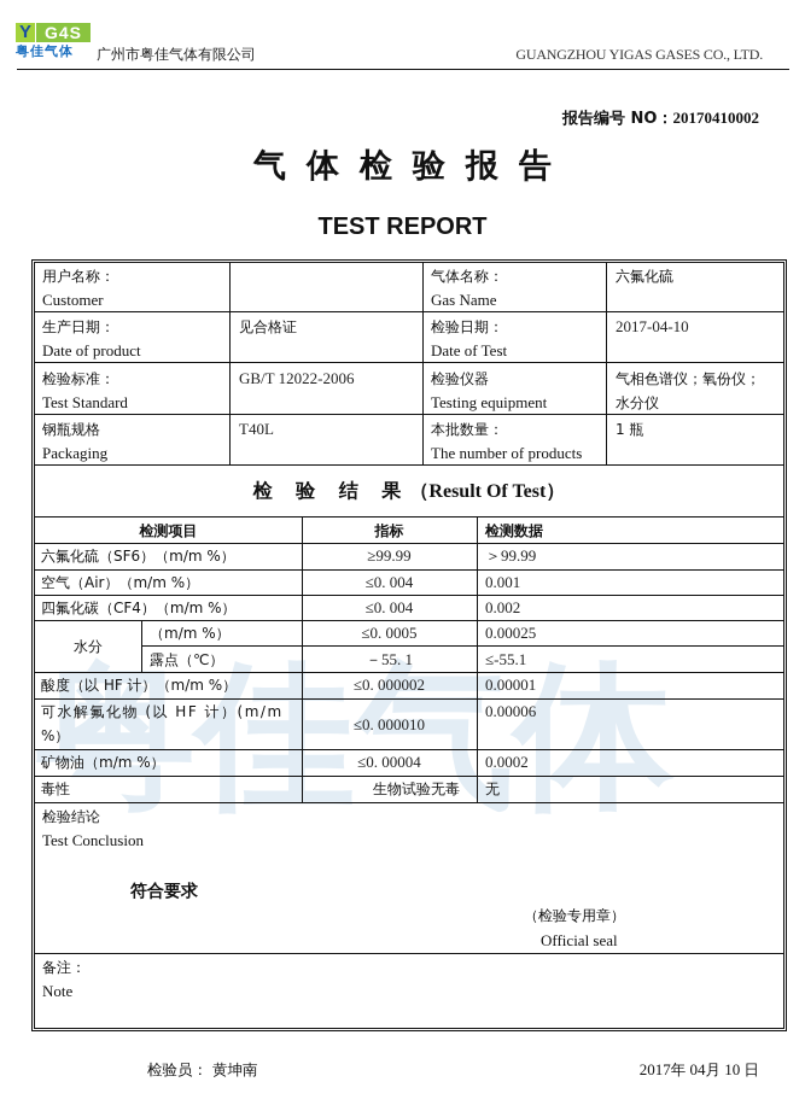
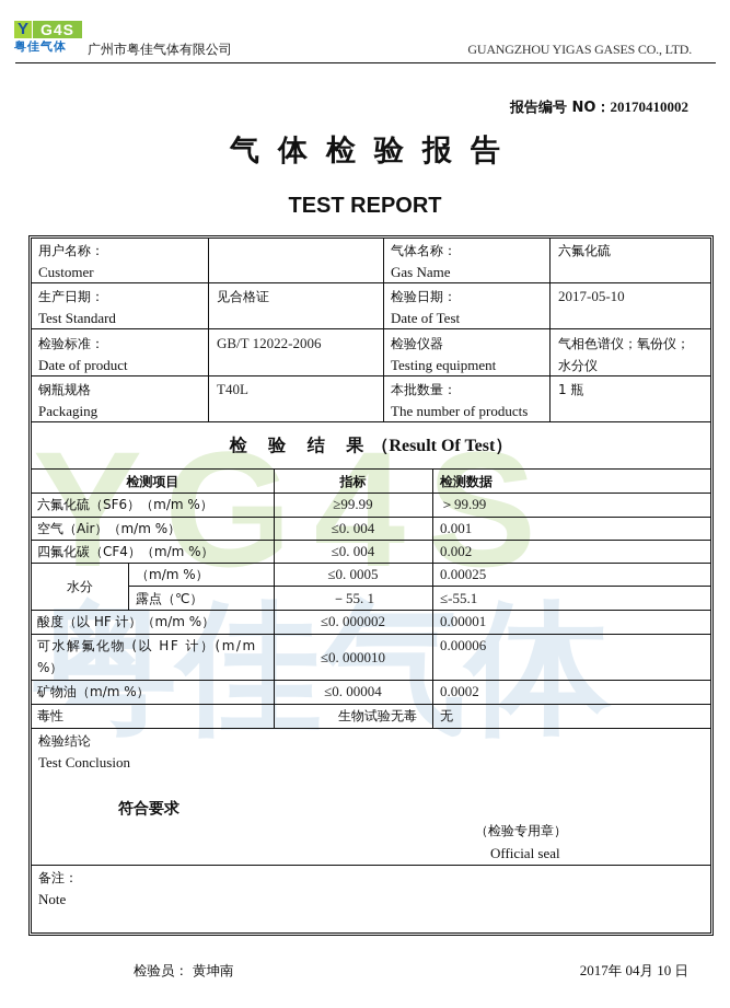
  Y
  G4S
  粤佳气体
  广州市粤佳气体有限公司
  GUANGZHOU YIGAS GASES CO., LTD.
  报告编号 NO：20170410002
  气体检验报告
  TEST REPORT
+ YG4S
  粤佳气体
  用户名称：
  Customer
  气体名称：
  Gas Name
  六氟化硫
  生产日期：
- Date of product
+ Test Standard
  见合格证
  检验日期：
  Date of Test
- 2017-04-10
+ 2017-05-10
  检验标准：
- Test Standard
+ Date of product
  GB/T 12022-2006
  检验仪器
  Testing equipment
  气相色谱仪；氧份仪；
  水分仪
  钢瓶规格
  Packaging
  T40L
  本批数量：
  The number of products
  1 瓶
  检 验 结 果（Result Of Test）
  检测项目
  指标
  检测数据
  六氟化硫（SF6）（m/m %）
  ≥99.99
  ＞99.99
  空气（Air）（m/m %）
  ≤0. 004
  0.001
  四氟化碳（CF4）（m/m %）
  ≤0. 004
  0.002
  水分
  （m/m %）
  ≤0. 0005
  0.00025
  露点（℃）
  －55. 1
  ≤-55.1
  酸度（以 HF 计）（m/m %）
  ≤0. 000002
  0.00001
  可水解氟化物 (以 HF 计）(m/m
  %）
  ≤0. 000010
  0.00006
  矿物油（m/m %）
  ≤0. 00004
  0.0002
  毒性
  生物试验无毒
  无
  检验结论
  Test Conclusion
  符合要求
  （检验专用章）
  Official seal
  备注：
  Note
  检验员： 黄坤南
  2017年 04月 10 日
